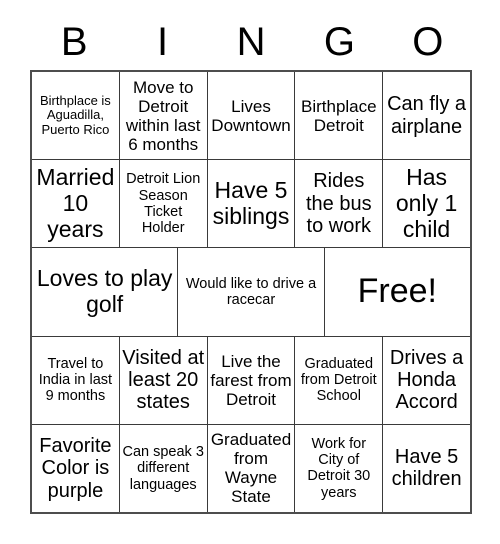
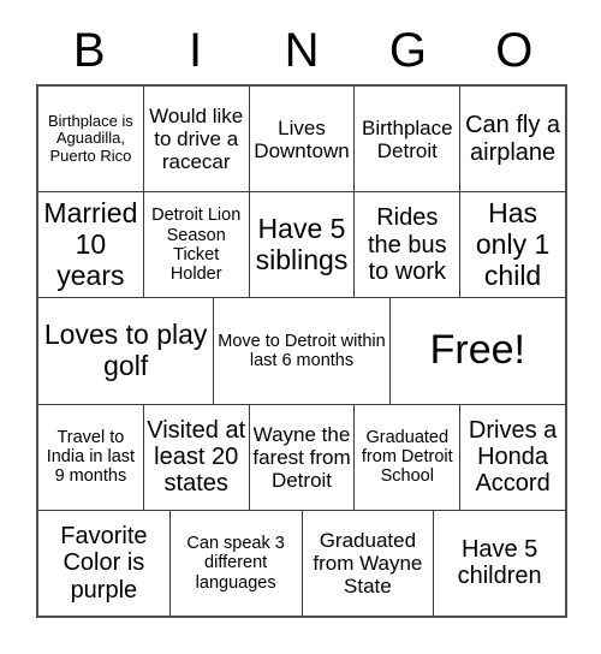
  B
  I
  N
  G
  O
  Birthplace is Aguadilla, Puerto Rico
- Move to Detroit within last 6 months
+ Would like to drive a racecar
  Lives Downtown
  Birthplace Detroit
  Can fly a airplane
  Married 10 years
  Detroit Lion Season Ticket Holder
  Have 5 siblings
  Rides the bus to work
  Has only 1 child
  Loves to play golf
- Would like to drive a racecar
+ Move to Detroit within last 6 months
  Free!
  Travel to India in last 9 months
  Visited at least 20 states
- Live the farest from Detroit
+ Wayne the farest from Detroit
  Graduated from Detroit School
  Drives a Honda Accord
  Favorite Color is purple
  Can speak 3 different languages
  Graduated from Wayne State
- Work for City of Detroit 30 years
  Have 5 children
